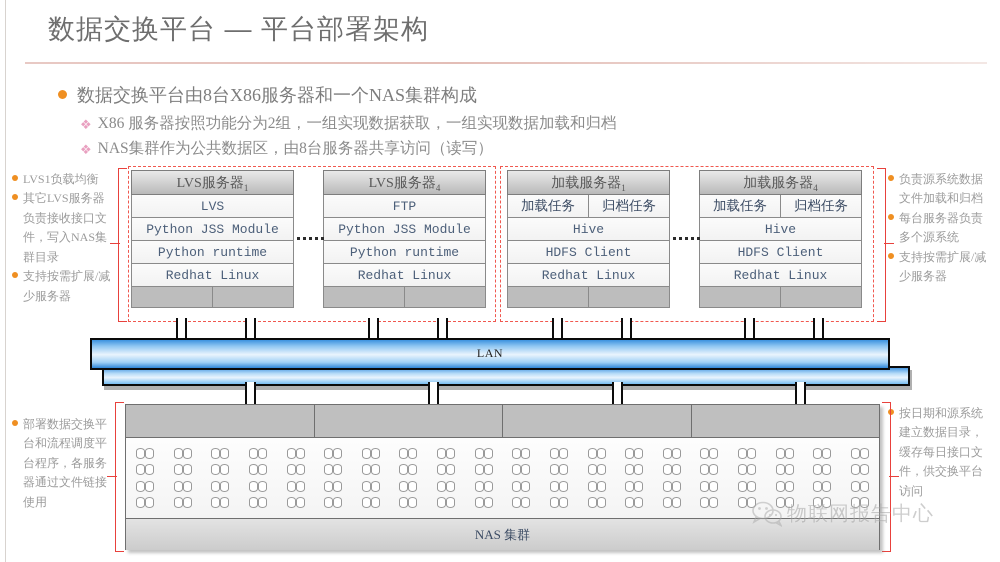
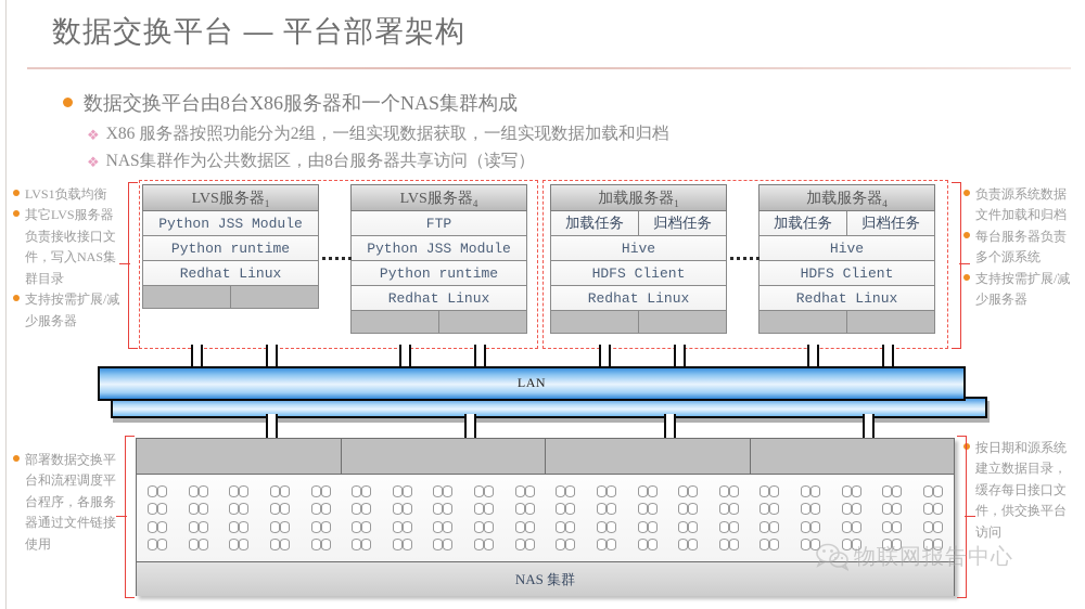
  数据交换平台 — 平台部署架构
  数据交换平台由8台X86服务器和一个NAS集群构成
  ❖
  X86 服务器按照功能分为2组，一组实现数据获取，一组实现数据加载和归档
  ❖
  NAS集群作为公共数据区，由8台服务器共享访问（读写）
  LVS1负载均衡
  其它LVS服务器负责接收接口文件，写入NAS集群目录
  支持按需扩展/减少服务器
  部署数据交换平台和流程调度平台程序，各服务器通过文件链接使用
  负责源系统数据文件加载和归档
  每台服务器负责多个源系统
  支持按需扩展/减少服务器
  按日期和源系统建立数据目录，缓存每日接口文件，供交换平台访问
  LVS服务器1
- LVS
  Python JSS Module
  Python runtime
  Redhat Linux
  LVS服务器4
  FTP
  Python JSS Module
  Python runtime
  Redhat Linux
  加载服务器1
  加载任务
  归档任务
  Hive
  HDFS Client
  Redhat Linux
  加载服务器4
  加载任务
  归档任务
  Hive
  HDFS Client
  Redhat Linux
  LAN
  NAS 集群
  物联网报告中心
